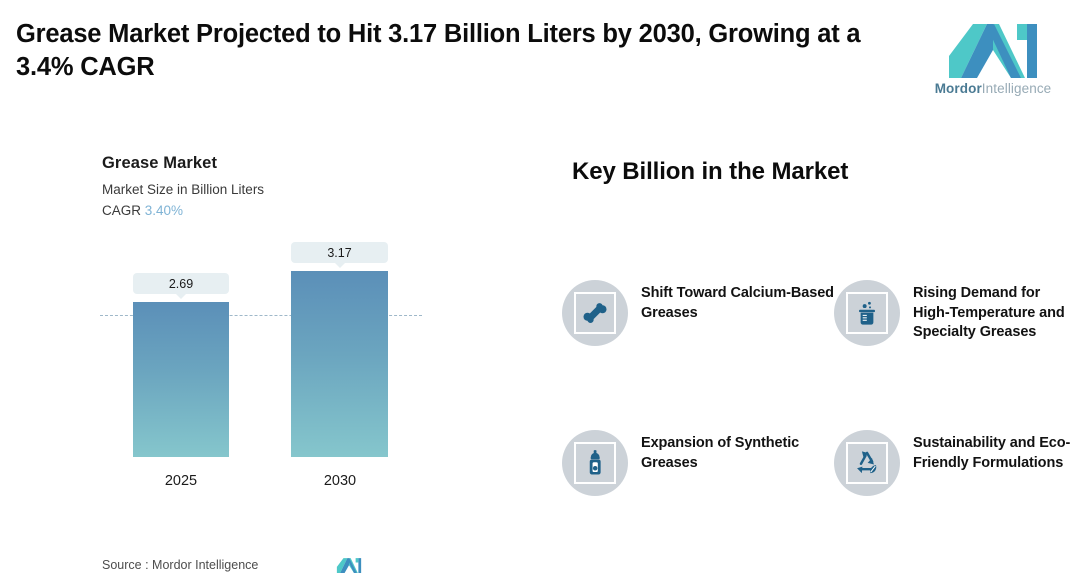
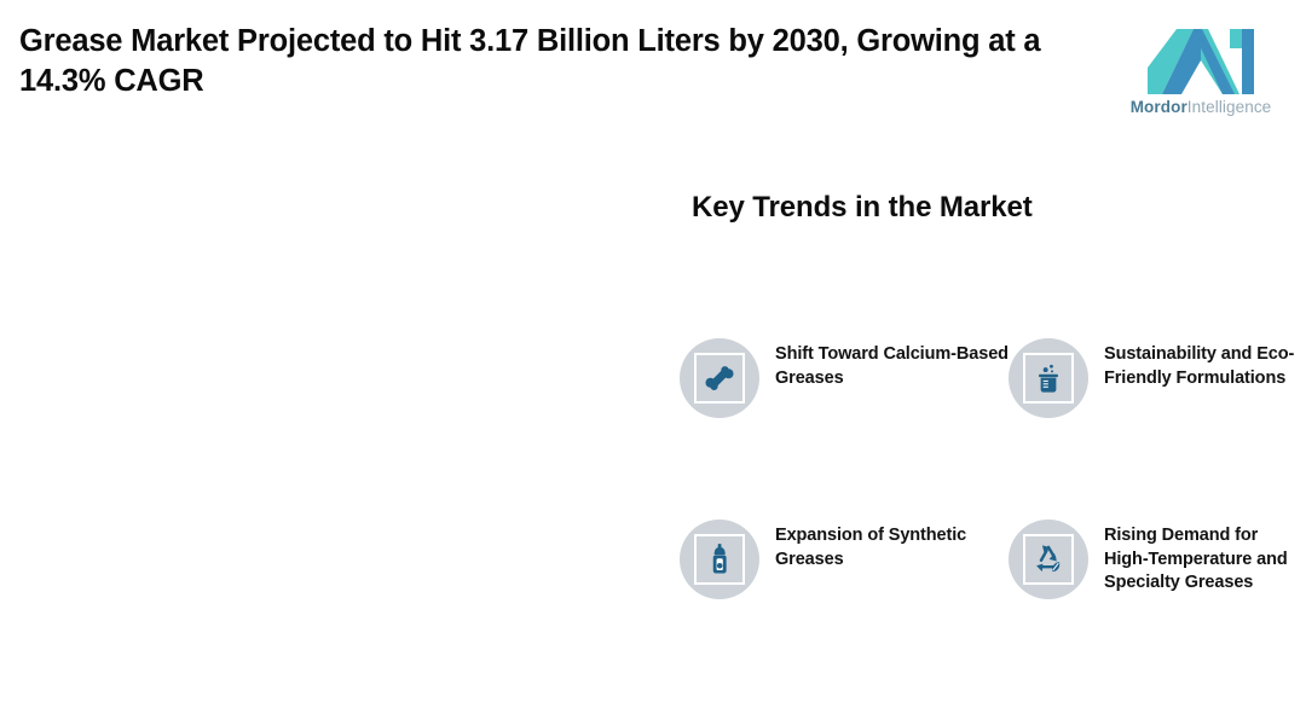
- Grease Market Projected to Hit 3.17 Billion Liters by 2030, Growing at a 3.4% CAGR
+ Grease Market Projected to Hit 3.17 Billion Liters by 2030, Growing at a 14.3% CAGR
  MordorIntelligence
- Grease Market
- Market Size in Billion Liters
- CAGR 3.40%
- 2.69
- 3.17
- 2025
- 2030
- Source : Mordor Intelligence
- Key Billion in the Market
+ Key Trends in the Market
  Shift Toward Calcium-Based Greases
- Rising Demand for High-Temperature and Specialty Greases
+ Sustainability and Eco-Friendly Formulations
  Expansion of Synthetic Greases
- Sustainability and Eco-Friendly Formulations
+ Rising Demand for High-Temperature and Specialty Greases
